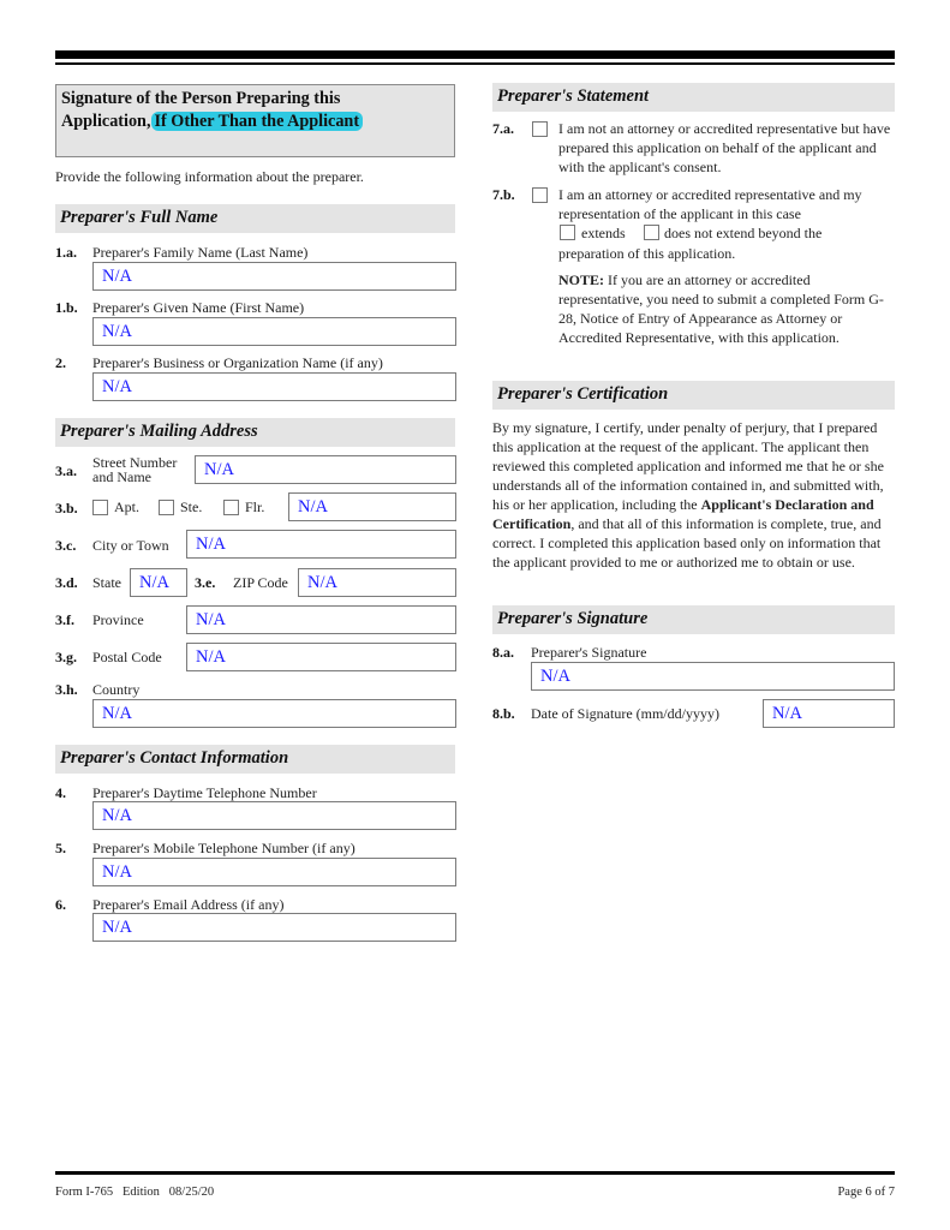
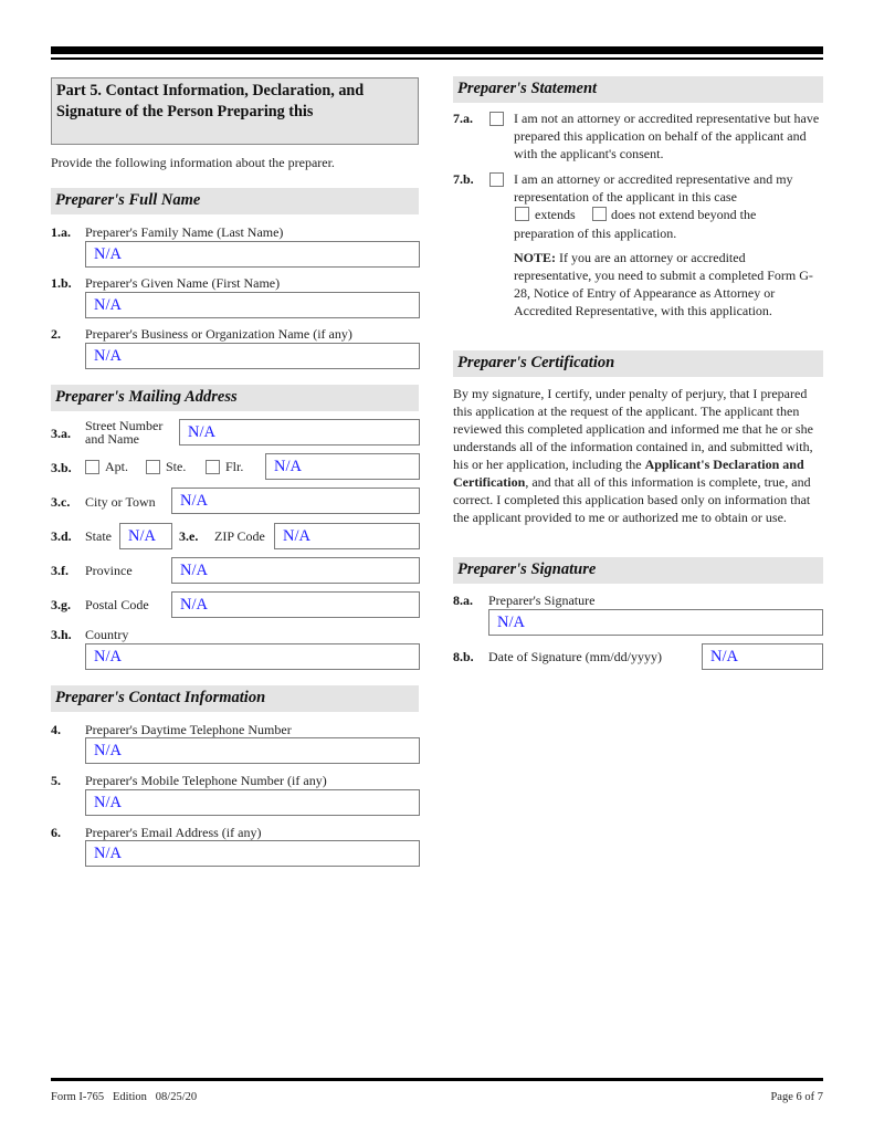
+ Part 5. Contact Information, Declaration, and
  Signature of the Person Preparing this
- Application, If Other Than the Applicant
  Provide the following information about the preparer.
  Preparer's Full Name
  1.a.
  Preparer's Family Name (Last Name)
  N/A
  1.b.
  Preparer's Given Name (First Name)
  N/A
  2.
  Preparer's Business or Organization Name (if any)
  N/A
  Preparer's Mailing Address
  3.a.
  Street Number
  and Name
  N/A
  3.b.
  Apt.
  Ste.
  Flr.
  N/A
  3.c.
  City or Town
  N/A
  3.d.
  State
  N/A
  3.e.
  ZIP Code
  N/A
  3.f.
  Province
  N/A
  3.g.
  Postal Code
  N/A
  3.h.
  Country
  N/A
  Preparer's Contact Information
  4.
  Preparer's Daytime Telephone Number
  N/A
  5.
  Preparer's Mobile Telephone Number (if any)
  N/A
  6.
  Preparer's Email Address (if any)
  N/A
  Preparer's Statement
  7.a.
  I am not an attorney or accredited representative but have prepared this application on behalf of the applicant and with the applicant's consent.
  7.b.
  I am an attorney or accredited representative and my representation of the applicant in this case
  extends
  does not extend beyond the
  preparation of this application.
  NOTE: If you are an attorney or accredited representative, you need to submit a completed Form G-28, Notice of Entry of Appearance as Attorney or Accredited Representative, with this application.
  Preparer's Certification
  By my signature, I certify, under penalty of perjury, that I prepared this application at the request of the applicant. The applicant then reviewed this completed application and informed me that he or she understands all of the information contained in, and submitted with, his or her application, including the Applicant's Declaration and Certification, and that all of this information is complete, true, and correct. I completed this application based only on information that the applicant provided to me or authorized me to obtain or use.
  Preparer's Signature
  8.a.
  Preparer's Signature
  N/A
  8.b.
  Date of Signature (mm/dd/yyyy)
  N/A
  Form I-765 Edition 08/25/20
  Page 6 of 7
